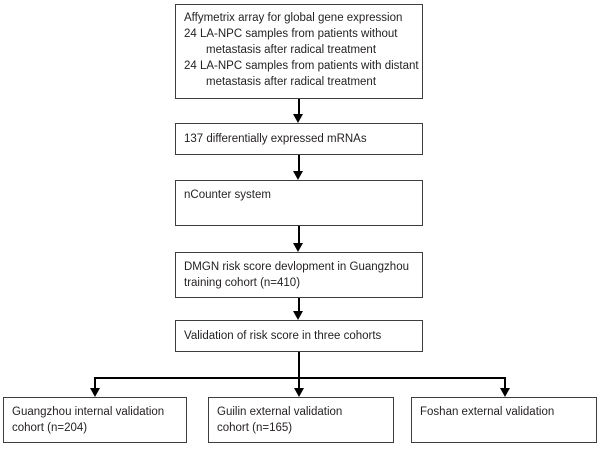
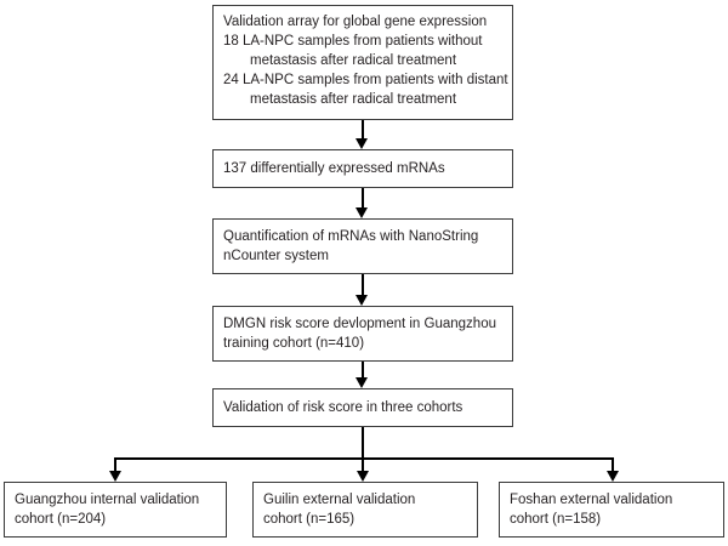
- Affymetrix array for global gene expression
+ Validation array for global gene expression
- 24 LA-NPC samples from patients without
+ 18 LA-NPC samples from patients without
  metastasis after radical treatment
  24 LA-NPC samples from patients with distant
  metastasis after radical treatment
  137 differentially expressed mRNAs
+ Quantification of mRNAs with NanoString
  nCounter system
  DMGN risk score devlopment in Guangzhou
  training cohort (n=410)
  Validation of risk score in three cohorts
  Guangzhou internal validation
  cohort (n=204)
  Guilin external validation
  cohort (n=165)
  Foshan external validation
+ cohort (n=158)
